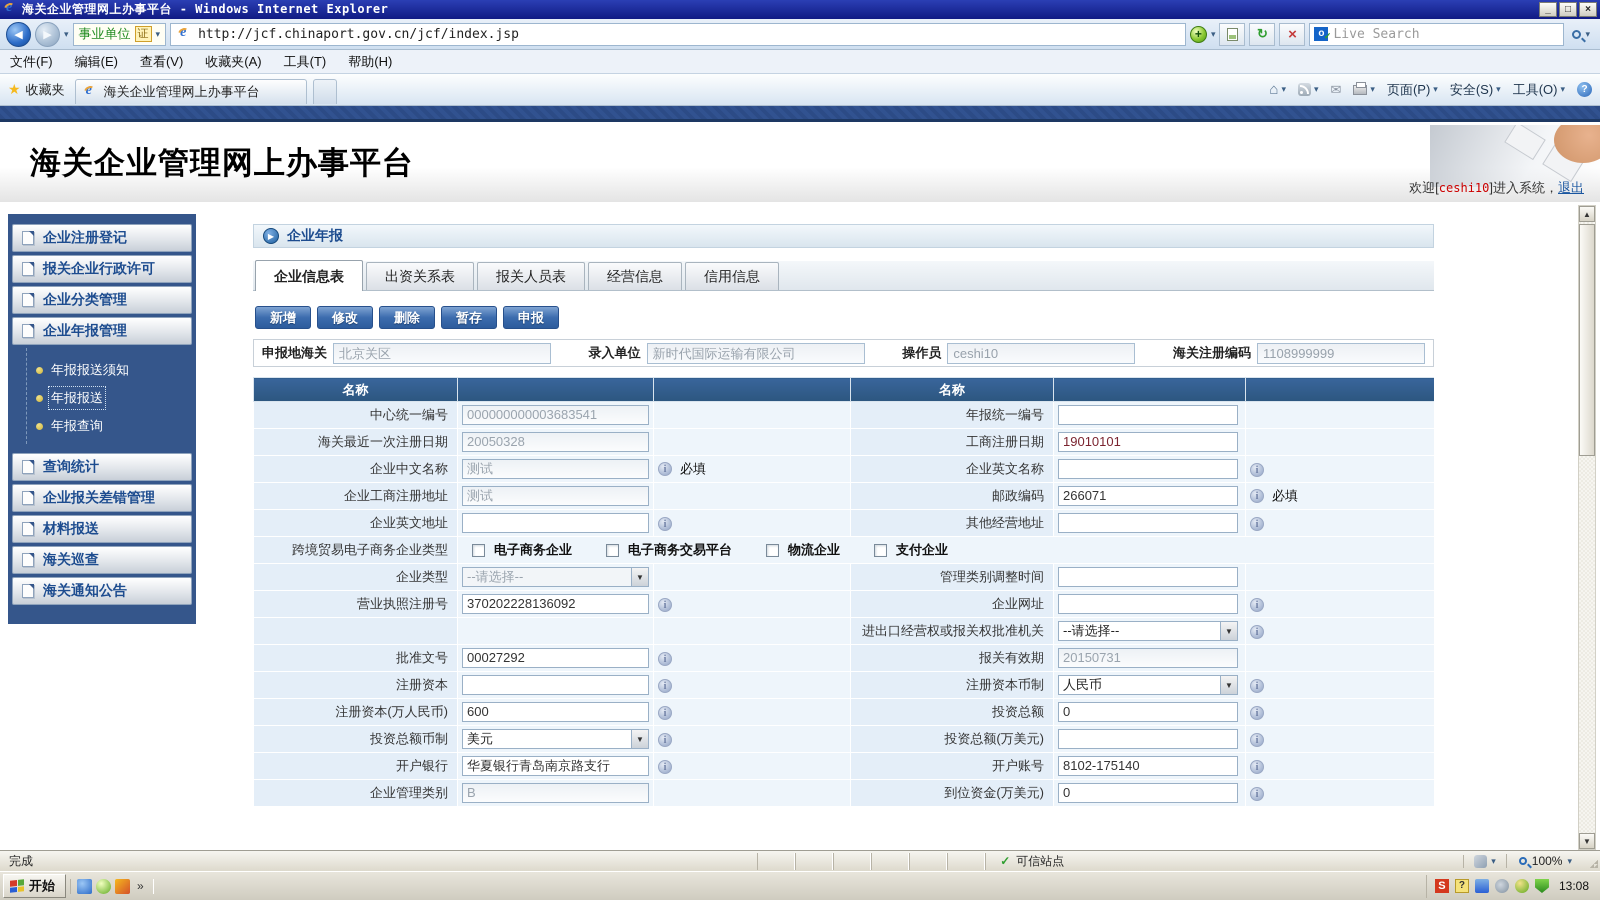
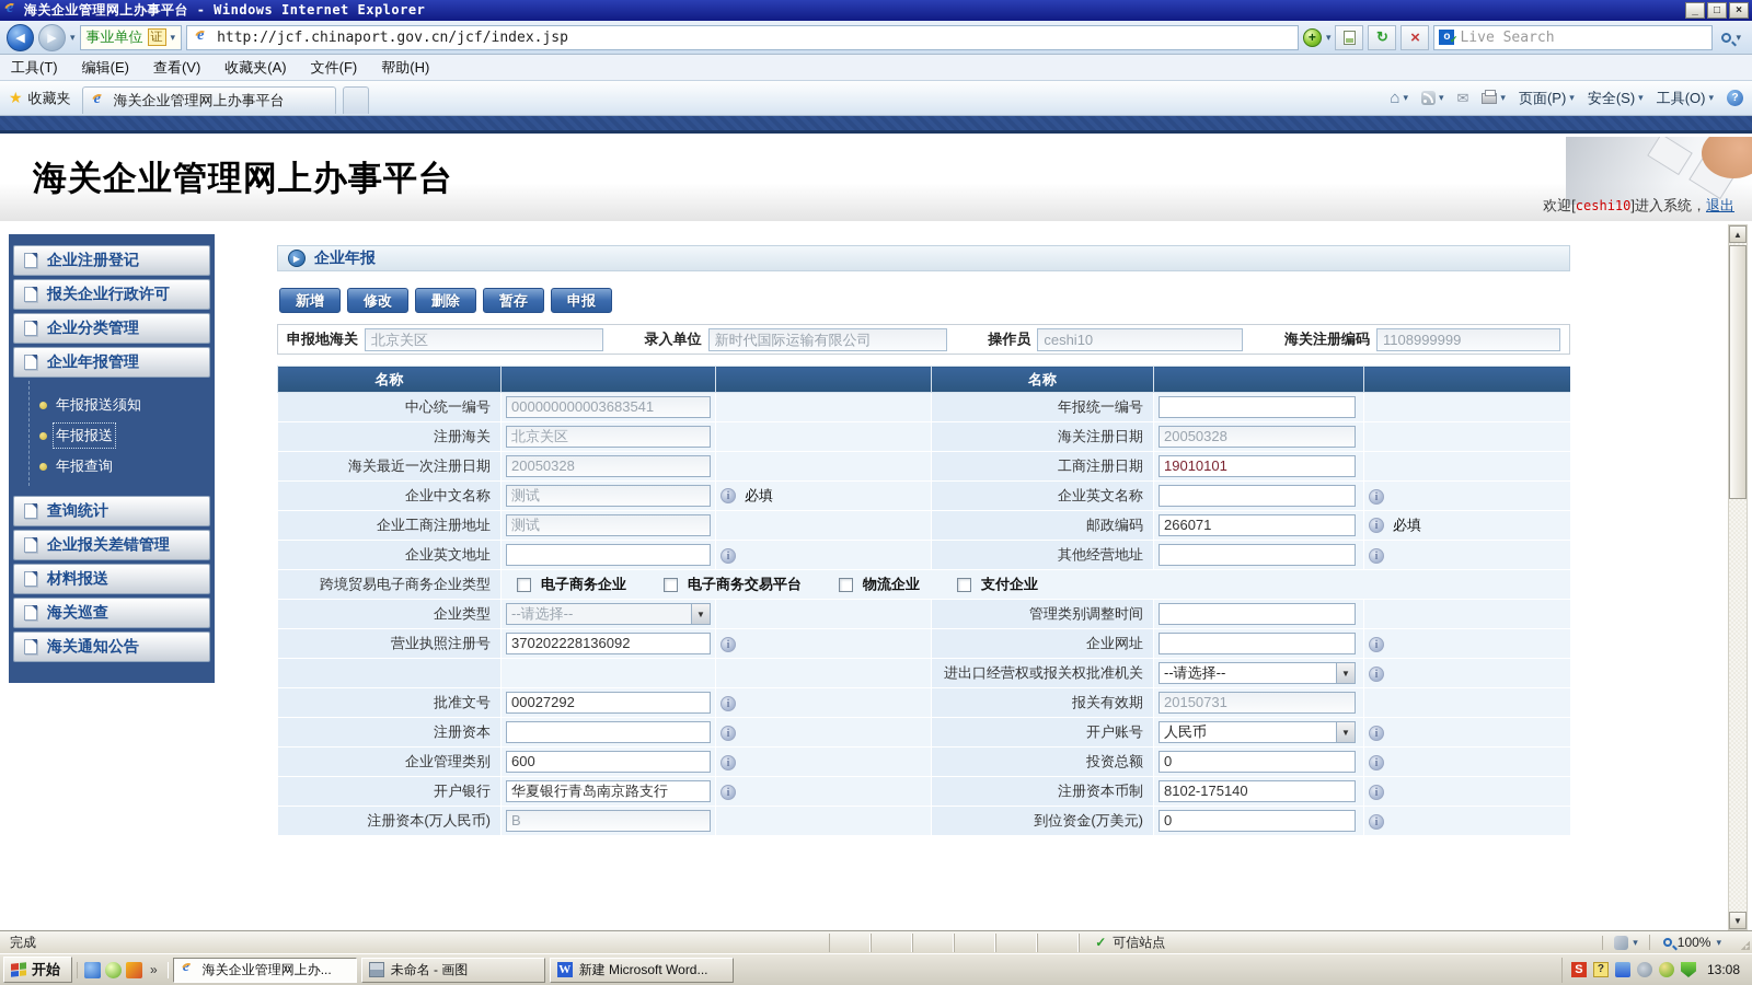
  海关企业管理网上办事平台 - Windows Internet Explorer
  _
  □
  ×
  ◀
  ▶
  ▾
  事业单位
  证
  ▾
  http://jcf.chinaport.gov.cn/jcf/index.jsp
  +
  ▾
  ↻
  ×
  o
  Live Search
  ▾
- 文件(F)
+ 工具(T)
  编辑(E)
  查看(V)
  收藏夹(A)
- 工具(T)
+ 文件(F)
  帮助(H)
  ★
  收藏夹
  海关企业管理网上办事平台
  ⌂
  ▾
  ▾
  ✉
  ▾
  页面(P)
  ▾
  安全(S)
  ▾
  工具(O)
  ▾
  ?
  海关企业管理网上办事平台
  欢迎[ceshi10]进入系统，退出
  企业注册登记
  报关企业行政许可
  企业分类管理
  企业年报管理
  年报报送须知
  年报报送
  年报查询
  查询统计
  企业报关差错管理
  材料报送
  海关巡查
  海关通知公告
  ▶
  企业年报
- 企业信息表
- 出资关系表
- 报关人员表
- 经营信息
- 信用信息
  新增
  修改
  删除
  暂存
  申报
  申报地海关
  北京关区
  录入单位
  新时代国际运输有限公司
  操作员
  ceshi10
  海关注册编码
  1108999999
  名称			名称
  中心统一编号	000000000003683541		年报统一编号
+ 注册海关	北京关区		海关注册日期	20050328
  海关最近一次注册日期	20050328		工商注册日期	19010101
  企业中文名称	测试	i 必填	企业英文名称		i
  企业工商注册地址	测试		邮政编码	266071	i 必填
  企业英文地址		i	其他经营地址		i
  跨境贸易电子商务企业类型	电子商务企业 电子商务交易平台 物流企业 支付企业
  企业类型	--请选择-- ▼		管理类别调整时间
  营业执照注册号	370202228136092	i	企业网址		i
  			进出口经营权或报关权批准机关	--请选择-- ▼	i
  批准文号	00027292	i	报关有效期	20150731
- 注册资本		i	注册资本币制	人民币 ▼	i
+ 注册资本		i	开户账号	人民币 ▼	i
- 注册资本(万人民币)	600	i	投资总额	0	i
+ 企业管理类别	600	i	投资总额	0	i
- 投资总额币制	美元 ▼	i	投资总额(万美元)		i
- 开户银行	华夏银行青岛南京路支行	i	开户账号	8102-175140	i
+ 开户银行	华夏银行青岛南京路支行	i	注册资本币制	8102-175140	i
- 企业管理类别	B		到位资金(万美元)	0	i
+ 注册资本(万人民币)	B		到位资金(万美元)	0	i
  ▲
  ▼
  完成
  ✓
  可信站点
  ▾
  100%
  ▾
  开始
  »
+ 海关企业管理网上办...
+ 未命名 - 画图
+ W
+ 新建 Microsoft Word...
  S
  ?
  13:08
